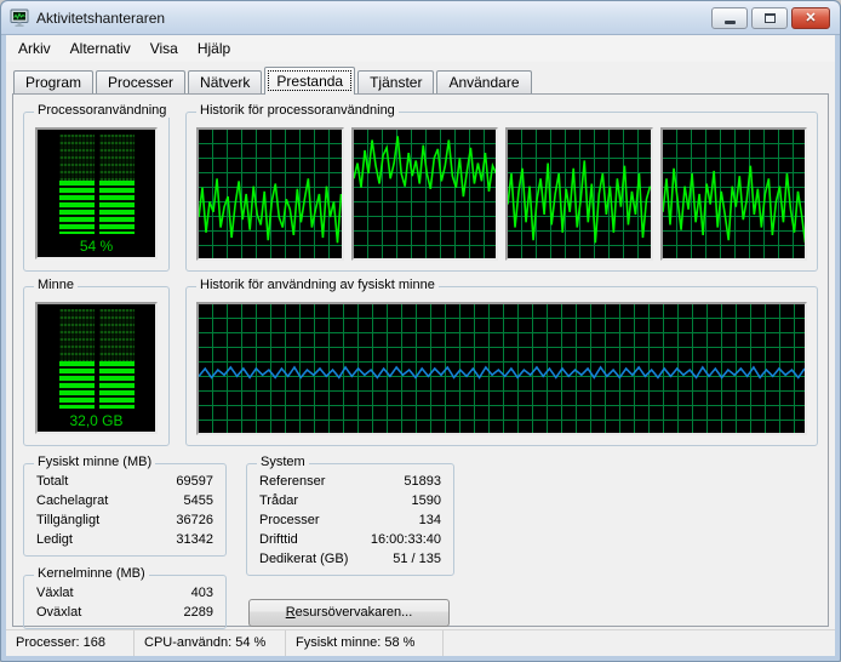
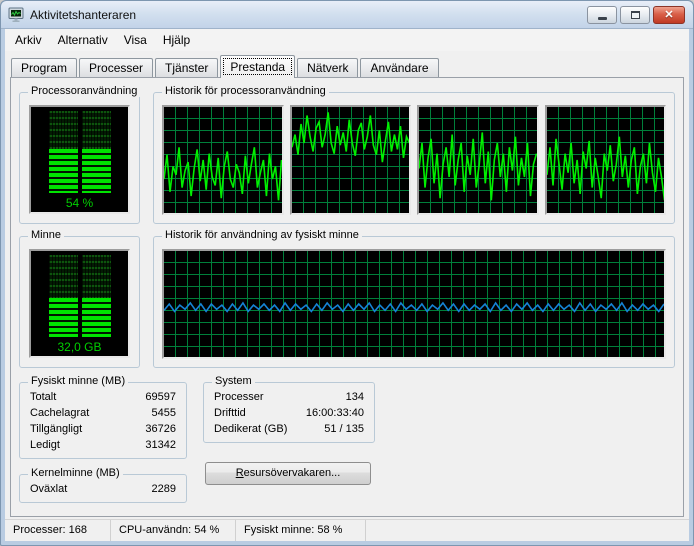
  Aktivitetshanteraren
  ✕
  Arkiv
  Alternativ
  Visa
  Hjälp
  Program
  Processer
- Nätverk
+ Tjänster
  Prestanda
- Tjänster
+ Nätverk
  Användare
  Processoranvändning
  54 %
  Historik för processoranvändning
  Minne
  32,0 GB
  Historik för användning av fysiskt minne
  Fysiskt minne (MB)
  Totalt
  69597
  Cachelagrat
  5455
  Tillgängligt
  36726
  Ledigt
  31342
  Kernelminne (MB)
- Växlat
- 403
  Oväxlat
  2289
  System
- Referenser
- 51893
- Trådar
- 1590
  Processer
  134
  Drifttid
  16:00:33:40
  Dedikerat (GB)
  51 / 135
  Resursövervakaren...
  Processer: 168
  CPU-användn: 54 %
  Fysiskt minne: 58 %
